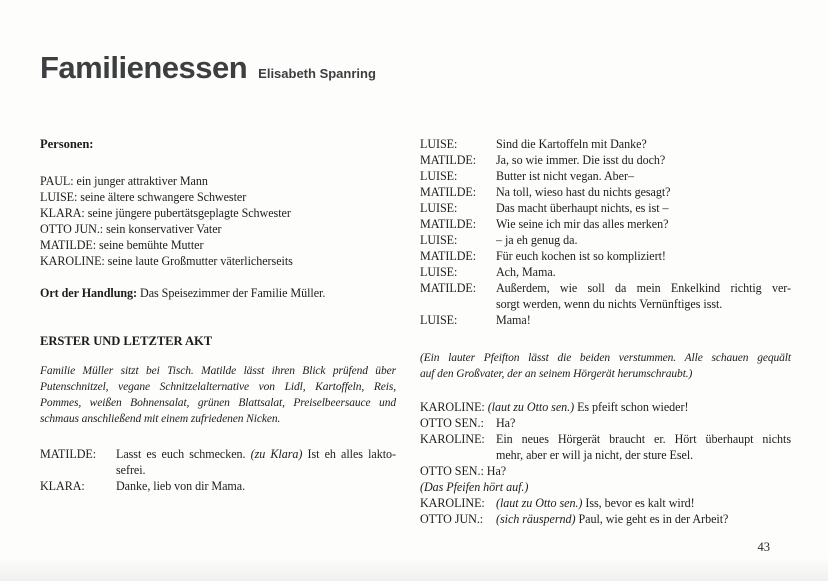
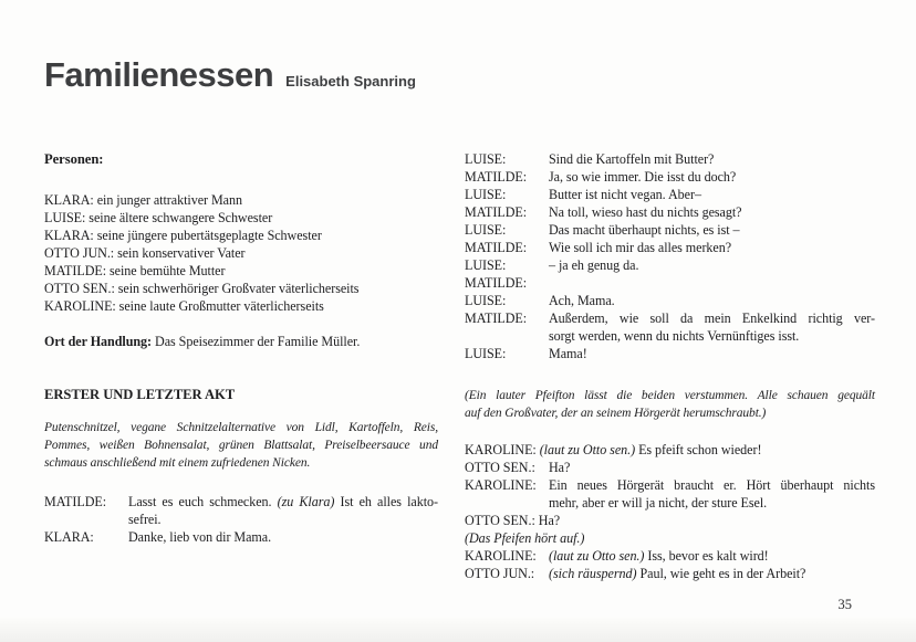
  Familienessen
  Elisabeth Spanring
  Personen:
- PAUL: ein junger attraktiver Mann
+ KLARA: ein junger attraktiver Mann
  LUISE: seine ältere schwangere Schwester
  KLARA: seine jüngere pubertätsgeplagte Schwester
  OTTO JUN.: sein konservativer Vater
  MATILDE: seine bemühte Mutter
+ OTTO SEN.: sein schwerhöriger Großvater väterlicherseits
  KAROLINE: seine laute Großmutter väterlicherseits
  Ort der Handlung: Das Speisezimmer der Familie Müller.
  ERSTER UND LETZTER AKT
- Familie Müller sitzt bei Tisch. Matilde lässt ihren Blick prüfend über
  Putenschnitzel, vegane Schnitzelalternative von Lidl, Kartoffeln, Reis,
  Pommes, weißen Bohnensalat, grünen Blattsalat, Preiselbeersauce und
  schmaus anschließend mit einem zufriedenen Nicken.
  MATILDE:
  Lasst es euch schmecken. (zu Klara) Ist eh alles lakto-
  sefrei.
  KLARA:
  Danke, lieb von dir Mama.
  LUISE:
- Sind die Kartoffeln mit Danke?
+ Sind die Kartoffeln mit Butter?
  MATILDE:
  Ja, so wie immer. Die isst du doch?
  LUISE:
  Butter ist nicht vegan. Aber–
  MATILDE:
  Na toll, wieso hast du nichts gesagt?
  LUISE:
  Das macht überhaupt nichts, es ist –
  MATILDE:
- Wie seine ich mir das alles merken?
+ Wie soll ich mir das alles merken?
  LUISE:
  – ja eh genug da.
  MATILDE:
- Für euch kochen ist so kompliziert!
  LUISE:
  Ach, Mama.
  MATILDE:
  Außerdem, wie soll da mein Enkelkind richtig ver-
  sorgt werden, wenn du nichts Vernünftiges isst.
  LUISE:
  Mama!
  (Ein lauter Pfeifton lässt die beiden verstummen. Alle schauen gequält
  auf den Großvater, der an seinem Hörgerät herumschraubt.)
  KAROLINE: (laut zu Otto sen.) Es pfeift schon wieder!
  OTTO SEN.:
  Ha?
  KAROLINE:
  Ein neues Hörgerät braucht er. Hört überhaupt nichts
  mehr, aber er will ja nicht, der sture Esel.
  OTTO SEN.: Ha?
  (Das Pfeifen hört auf.)
  KAROLINE:
  (laut zu Otto sen.) Iss, bevor es kalt wird!
  OTTO JUN.:
  (sich räuspernd) Paul, wie geht es in der Arbeit?
- 43
+ 35
